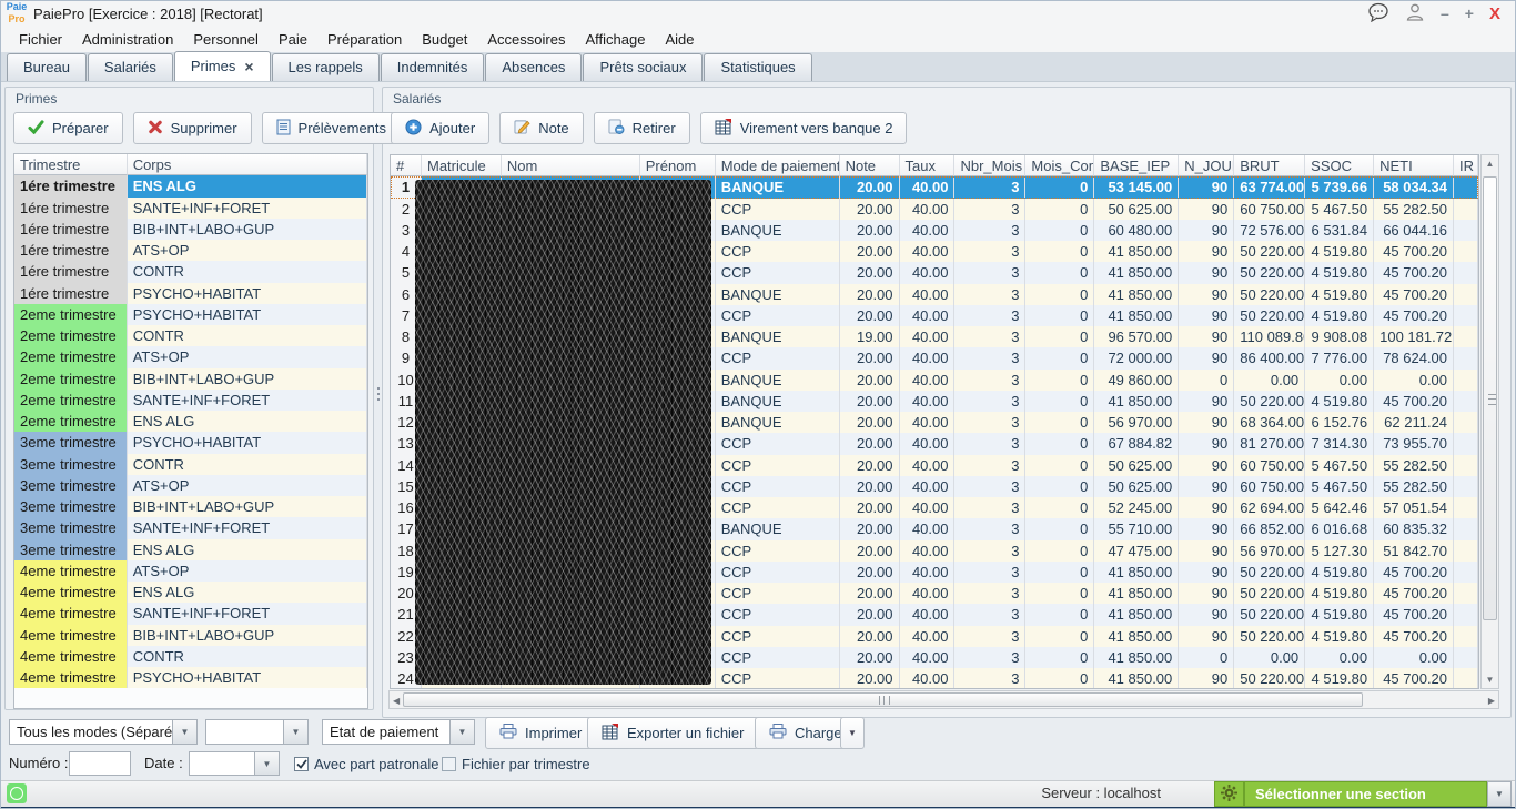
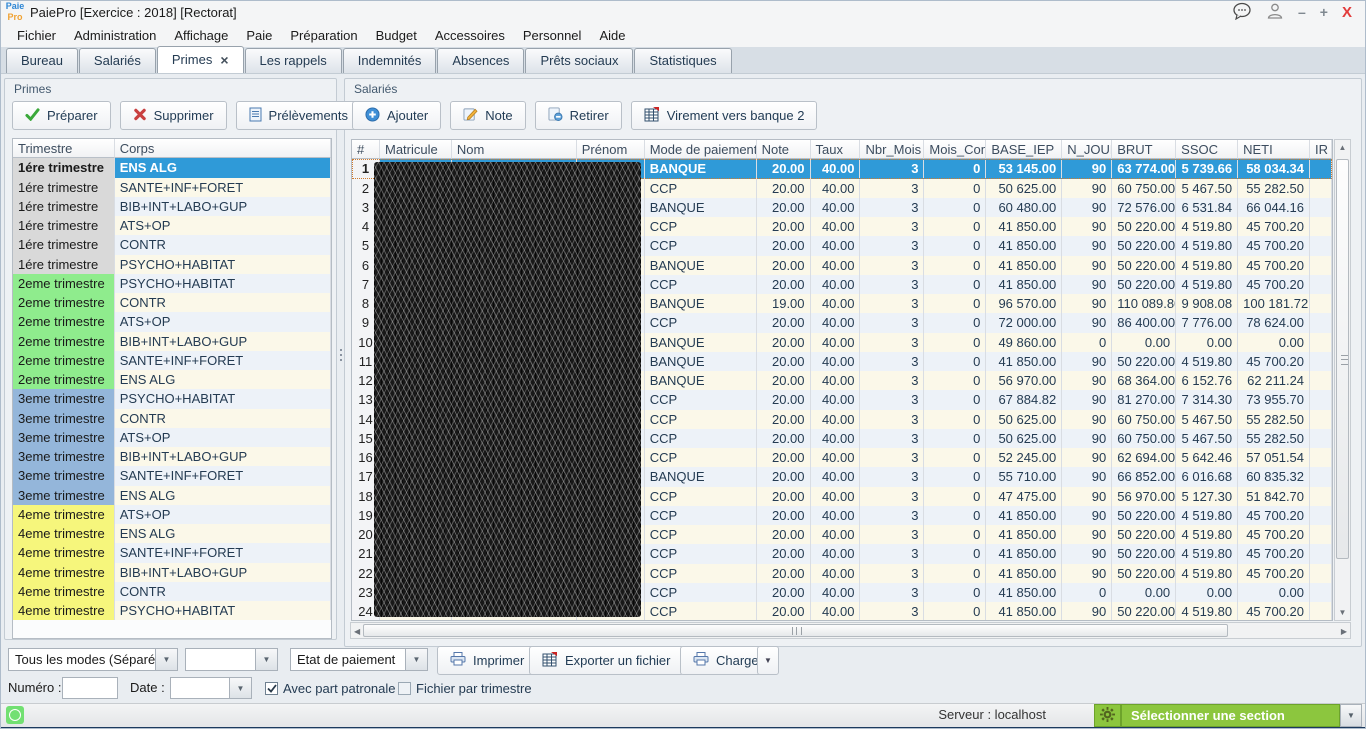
  Paie
  Pro
  PaiePro [Exercice : 2018] [Rectorat]
  –
  +
  X
  Fichier
  Administration
- Personnel
+ Affichage
  Paie
  Préparation
  Budget
  Accessoires
- Affichage
+ Personnel
  Aide
  Bureau
  Salariés
  Primes
  ×
  Les rappels
  Indemnités
  Absences
  Prêts sociaux
  Statistiques
  Primes
  Trimestre
  Corps
  1ére trimestre
  ENS ALG
  1ére trimestre
  SANTE+INF+FORET
  1ére trimestre
  BIB+INT+LABO+GUP
  1ére trimestre
  ATS+OP
  1ére trimestre
  CONTR
  1ére trimestre
  PSYCHO+HABITAT
  2eme trimestre
  PSYCHO+HABITAT
  2eme trimestre
  CONTR
  2eme trimestre
  ATS+OP
  2eme trimestre
  BIB+INT+LABO+GUP
  2eme trimestre
  SANTE+INF+FORET
  2eme trimestre
  ENS ALG
  3eme trimestre
  PSYCHO+HABITAT
  3eme trimestre
  CONTR
  3eme trimestre
  ATS+OP
  3eme trimestre
  BIB+INT+LABO+GUP
  3eme trimestre
  SANTE+INF+FORET
  3eme trimestre
  ENS ALG
  4eme trimestre
  ATS+OP
  4eme trimestre
  ENS ALG
  4eme trimestre
  SANTE+INF+FORET
  4eme trimestre
  BIB+INT+LABO+GUP
  4eme trimestre
  CONTR
  4eme trimestre
  PSYCHO+HABITAT
  Salariés
  #
  Matricule
  Nom
  Prénom
  Mode de paiement
  Note
  Taux
  Nbr_Mois
  Mois_Co
  BASE_IEP
  N_JOU
  BRUT
  SSOC
  NETI
  IR
  1
  BANQUE
  20.00
  40.00
  3
  0
  53 145.00
  90
  63 774.00
  5 739.66
  58 034.34
  2
  CCP
  20.00
  40.00
  3
  0
  50 625.00
  90
  60 750.00
  5 467.50
  55 282.50
  3
  BANQUE
  20.00
  40.00
  3
  0
  60 480.00
  90
  72 576.00
  6 531.84
  66 044.16
  4
  CCP
  20.00
  40.00
  3
  0
  41 850.00
  90
  50 220.00
  4 519.80
  45 700.20
  5
  CCP
  20.00
  40.00
  3
  0
  41 850.00
  90
  50 220.00
  4 519.80
  45 700.20
  6
  BANQUE
  20.00
  40.00
  3
  0
  41 850.00
  90
  50 220.00
  4 519.80
  45 700.20
  7
  CCP
  20.00
  40.00
  3
  0
  41 850.00
  90
  50 220.00
  4 519.80
  45 700.20
  8
  BANQUE
  19.00
  40.00
  3
  0
  96 570.00
  90
  110 089.8
  9 908.08
  100 181.72
  9
  CCP
  20.00
  40.00
  3
  0
  72 000.00
  90
  86 400.00
  7 776.00
  78 624.00
  10
  BANQUE
  20.00
  40.00
  3
  0
  49 860.00
  0
  0.00
  0.00
  0.00
  11
  BANQUE
  20.00
  40.00
  3
  0
  41 850.00
  90
  50 220.00
  4 519.80
  45 700.20
  12
  BANQUE
  20.00
  40.00
  3
  0
  56 970.00
  90
  68 364.00
  6 152.76
  62 211.24
  13
  CCP
  20.00
  40.00
  3
  0
  67 884.82
  90
  81 270.00
  7 314.30
  73 955.70
  14
  CCP
  20.00
  40.00
  3
  0
  50 625.00
  90
  60 750.00
  5 467.50
  55 282.50
  15
  CCP
  20.00
  40.00
  3
  0
  50 625.00
  90
  60 750.00
  5 467.50
  55 282.50
  16
  CCP
  20.00
  40.00
  3
  0
  52 245.00
  90
  62 694.00
  5 642.46
  57 051.54
  17
  BANQUE
  20.00
  40.00
  3
  0
  55 710.00
  90
  66 852.00
  6 016.68
  60 835.32
  18
  CCP
  20.00
  40.00
  3
  0
  47 475.00
  90
  56 970.00
  5 127.30
  51 842.70
  19
  CCP
  20.00
  40.00
  3
  0
  41 850.00
  90
  50 220.00
  4 519.80
  45 700.20
  20
  CCP
  20.00
  40.00
  3
  0
  41 850.00
  90
  50 220.00
  4 519.80
  45 700.20
  21
  CCP
  20.00
  40.00
  3
  0
  41 850.00
  90
  50 220.00
  4 519.80
  45 700.20
  22
  CCP
  20.00
  40.00
  3
  0
  41 850.00
  90
  50 220.00
  4 519.80
  45 700.20
  23
  CCP
  20.00
  40.00
  3
  0
  41 850.00
  0
  0.00
  0.00
  0.00
  24
  CCP
  20.00
  40.00
  3
  0
  41 850.00
  90
  50 220.00
  4 519.80
  45 700.20
  ▲
  ▼
  ◀
  ▶
  Tous les modes (Séparé
  ▼
  ▼
  Etat de paiement
  ▼
  Imprimer
  Exporter un fichier
  Charge
  ▼
  Numéro :
  Date :
  ▼
  Avec part patronale
  Fichier par trimestre
  Serveur : localhost
  Sélectionner une section
  ▼
  Préparer
  Supprimer
  Prélèvements
  Ajouter
  Note
  Retirer
  Virement vers banque 2
